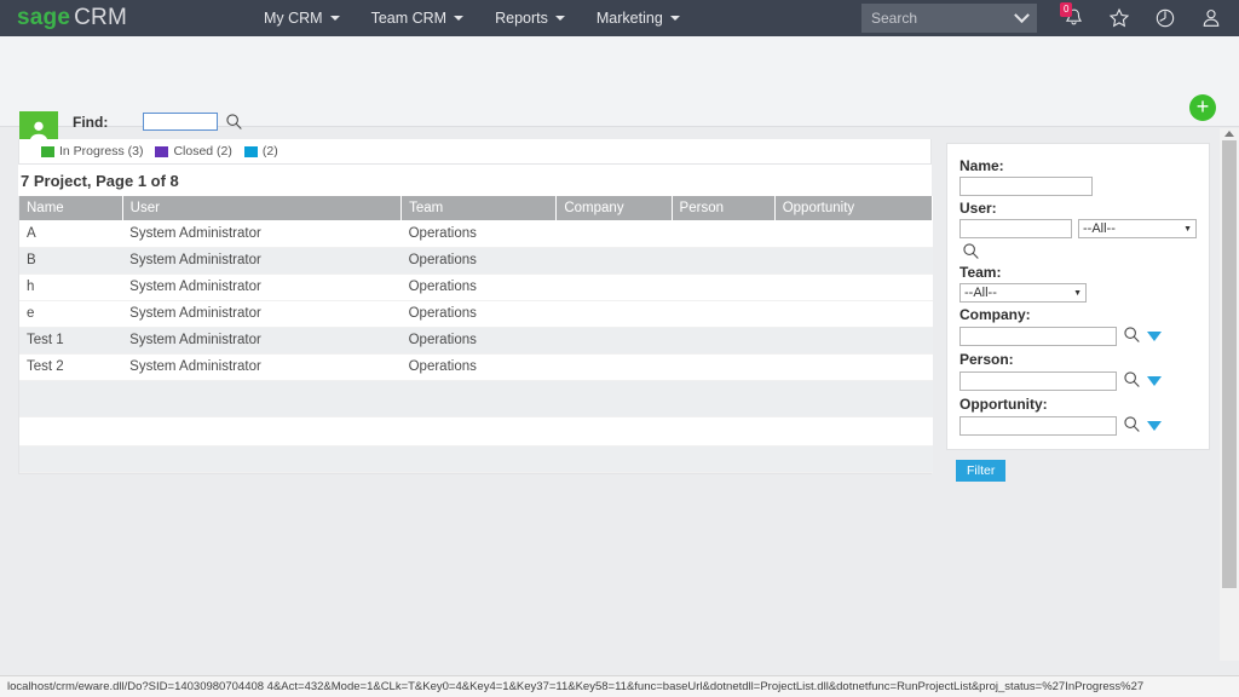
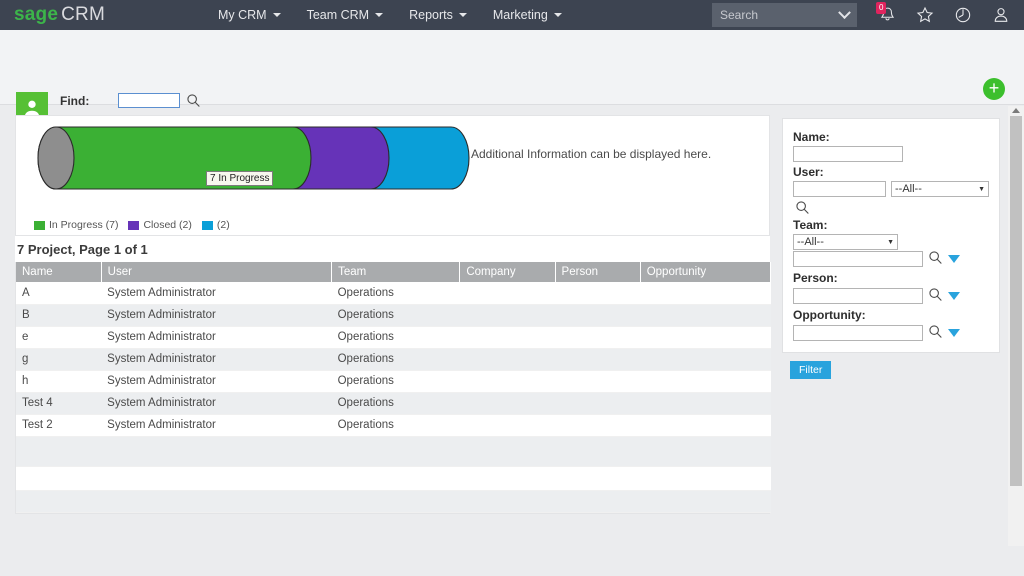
  sage CRM
  My CRM
  Team CRM
  Reports
  Marketing
  Search
  0
  Find:
  +
+ 7 In Progress
+ Additional Information can be displayed here.
- In Progress (3)
+ In Progress (7)
  Closed (2)
  (2)
- 7 Project, Page 1 of 8
+ 7 Project, Page 1 of 1
  Name	User	Team	Company	Person	Opportunity
  A	System Administrator	Operations
  B	System Administrator	Operations
- h	System Administrator	Operations
+ e	System Administrator	Operations
+ g	System Administrator	Operations
- e	System Administrator	Operations
+ h	System Administrator	Operations
- Test 1	System Administrator	Operations
+ Test 4	System Administrator	Operations
  Test 2	System Administrator	Operations
  Name:
  User:
  --All--
  Team:
  --All--
- Company:
  Person:
  Opportunity:
  Filter
- localhost/crm/eware.dll/Do?SID=14030980704408 4&Act=432&Mode=1&CLk=T&Key0=4&Key4=1&Key37=11&Key58=11&func=baseUrl&dotnetdll=ProjectList.dll&dotnetfunc=RunProjectList&proj_status=%27InProgress%27
